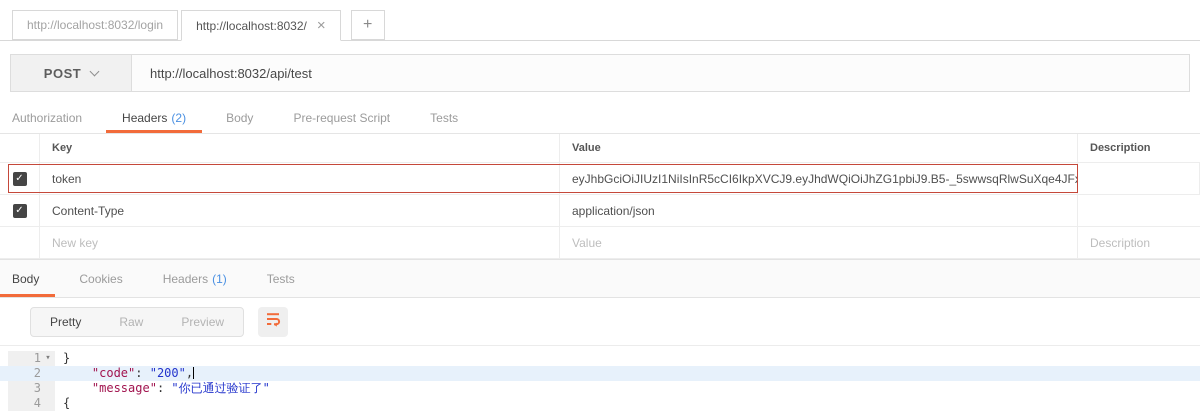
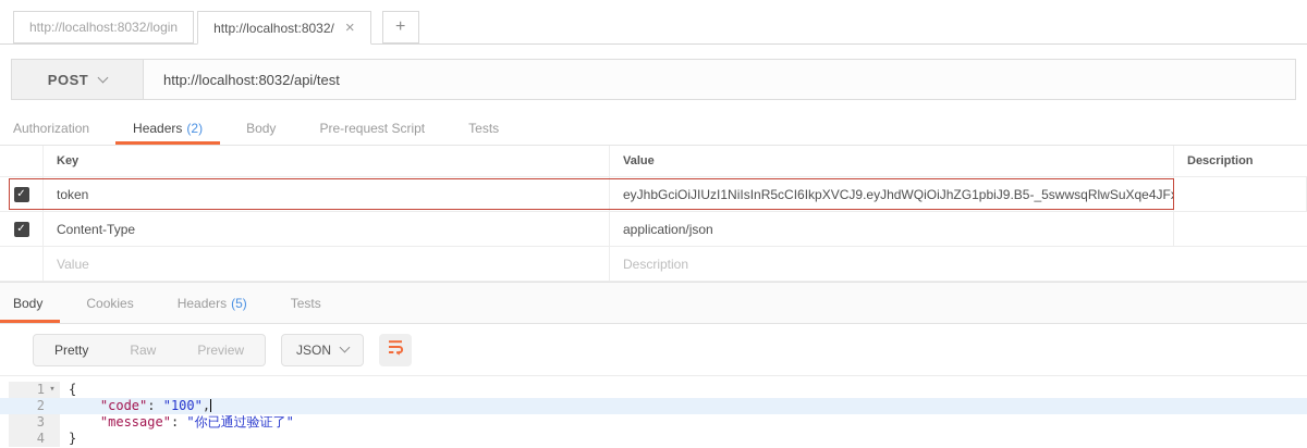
  http://localhost:8032/login
  http://localhost:8032/
  ×
  +
  POST
  http://localhost:8032/api/test
  Authorization
  Headers
  (2)
  Body
  Pre-request Script
  Tests
  Key
  Value
  Description
  ✓
  token
  eyJhbGciOiJIUzI1NiIsInR5cCI6IkpXVCJ9.eyJhdWQiOiJhZG1pbiJ9.B5-_5swwsqRlwSuXqe4JFx
  ✓
  Content-Type
  application/json
- New key
  Value
  Description
  Body
  Cookies
  Headers
- (1)
+ (5)
  Tests
  Pretty
  Raw
  Preview
+ JSON
  1
  ▾
- }
+ {
  2
- "code": "200",
+ "code": "100",
  3
  "message": "你已通过验证了"
  4
- {
+ }
